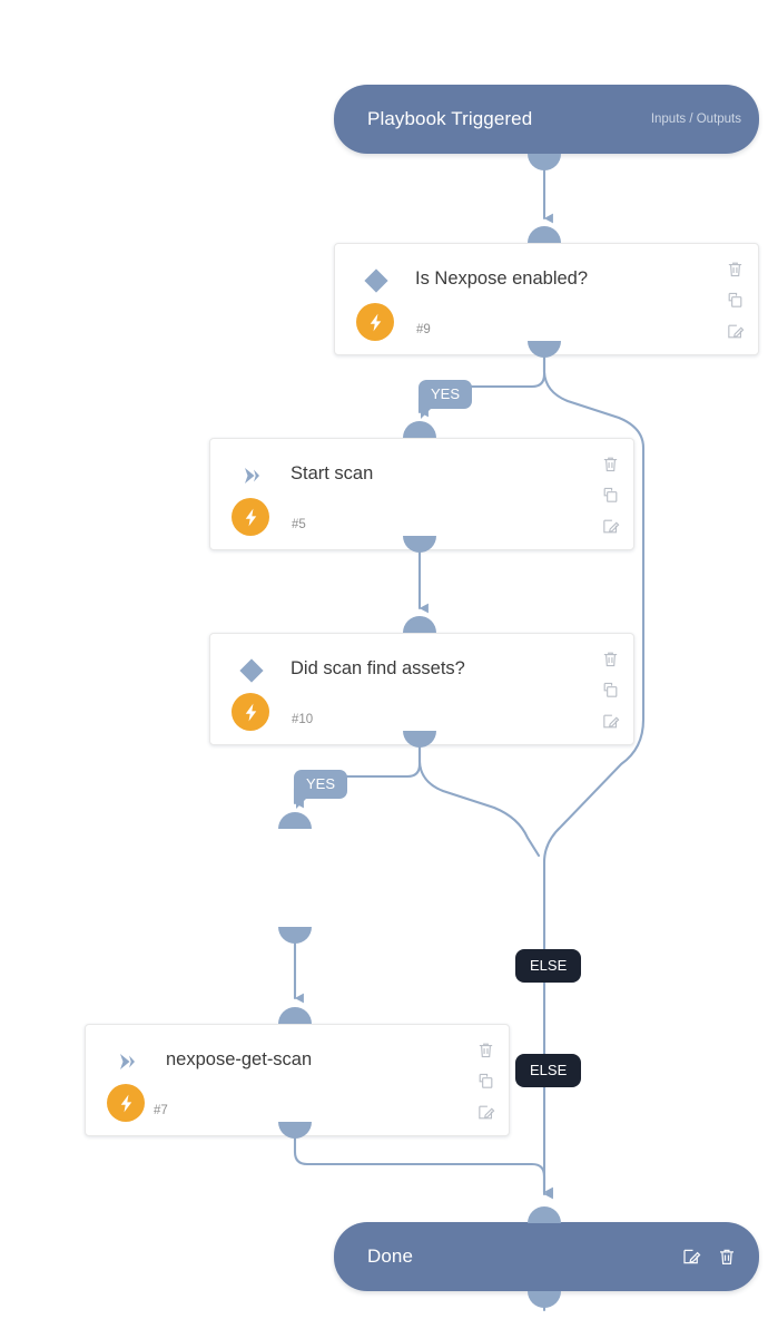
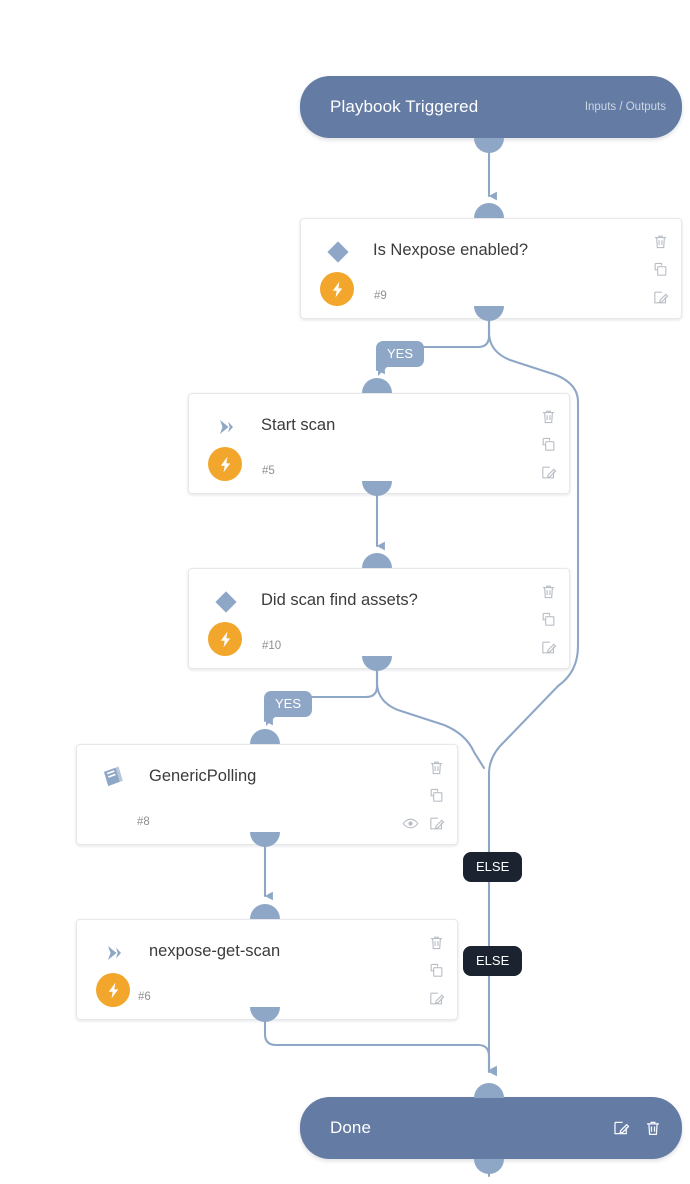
  Playbook Triggered
  Inputs / Outputs
  Is Nexpose enabled?
  #9
  YES
  Start scan
  #5
  Did scan find assets?
  #10
  YES
+ GenericPolling
+ #8
  ELSE
  nexpose-get-scan
- #7
+ #6
  ELSE
  Done
